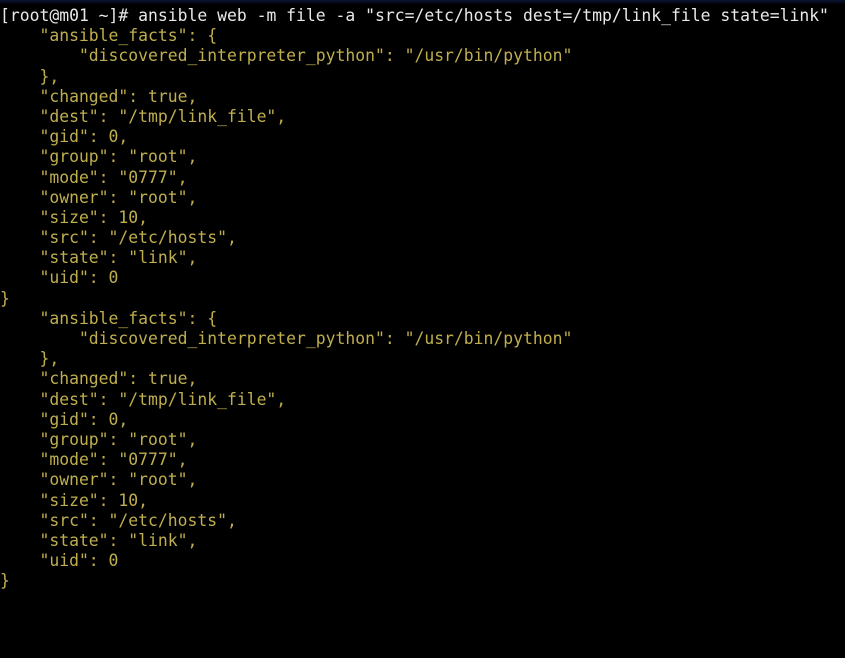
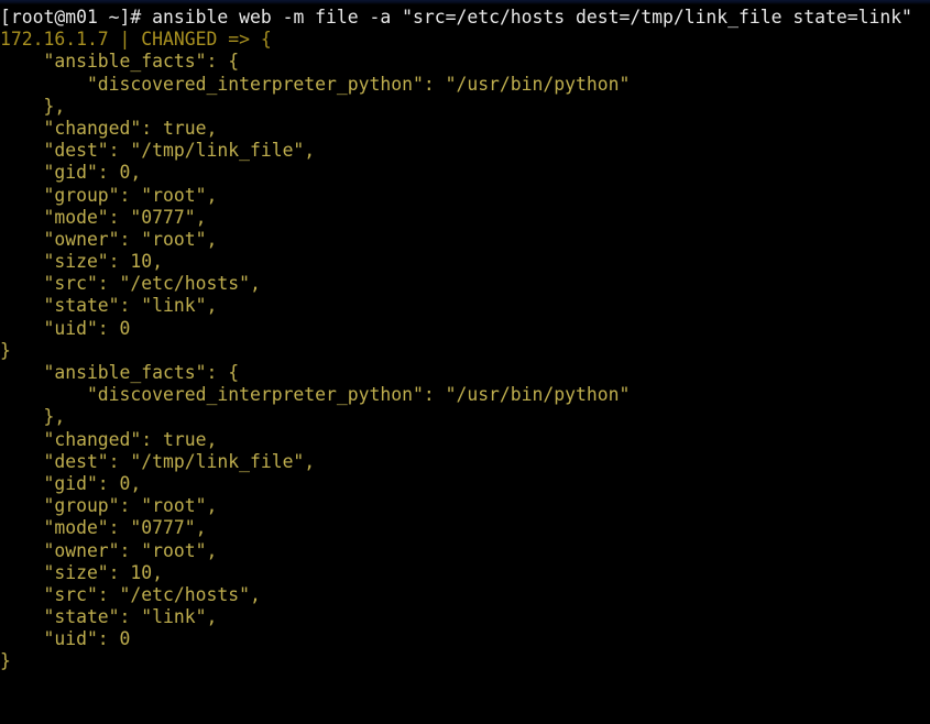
  [root@m01 ~]# ansible web -m file -a "src=/etc/hosts dest=/tmp/link_file state=link"
+ 172.16.1.7 | CHANGED => {
  "ansible_facts": {
  "discovered_interpreter_python": "/usr/bin/python"
  },
  "changed": true,
  "dest": "/tmp/link_file",
  "gid": 0,
  "group": "root",
  "mode": "0777",
  "owner": "root",
  "size": 10,
  "src": "/etc/hosts",
  "state": "link",
  "uid": 0
  }
  "ansible_facts": {
  "discovered_interpreter_python": "/usr/bin/python"
  },
  "changed": true,
  "dest": "/tmp/link_file",
  "gid": 0,
  "group": "root",
  "mode": "0777",
  "owner": "root",
  "size": 10,
  "src": "/etc/hosts",
  "state": "link",
  "uid": 0
  }
